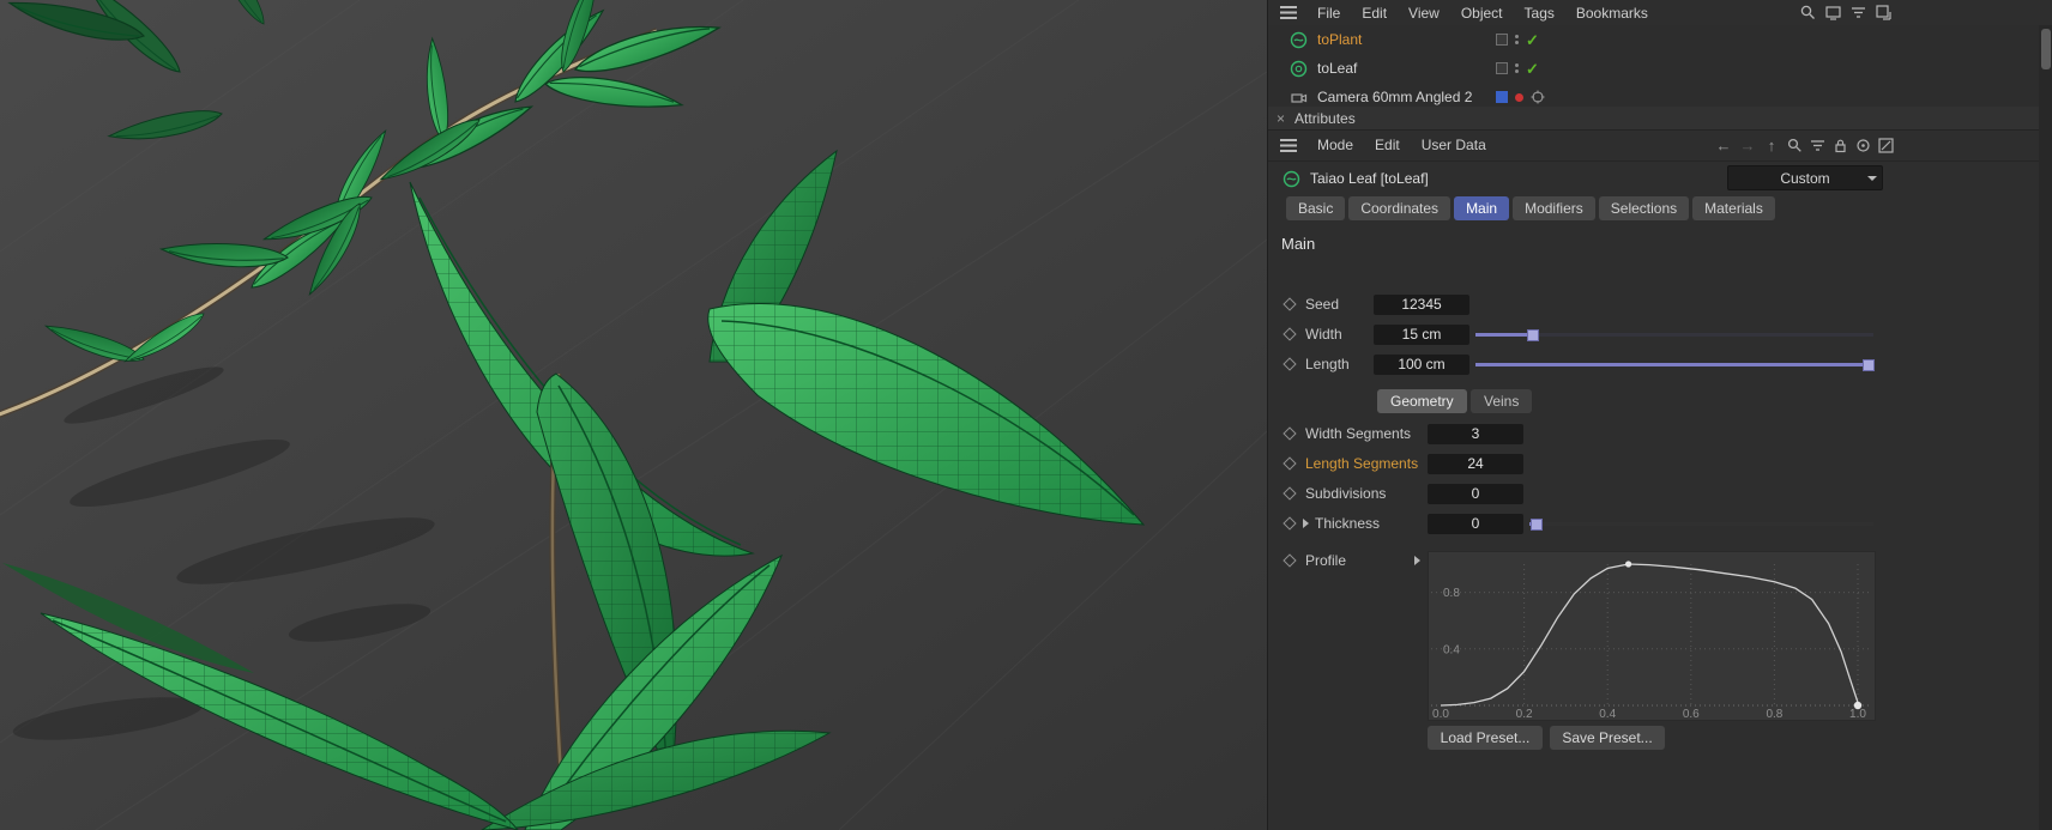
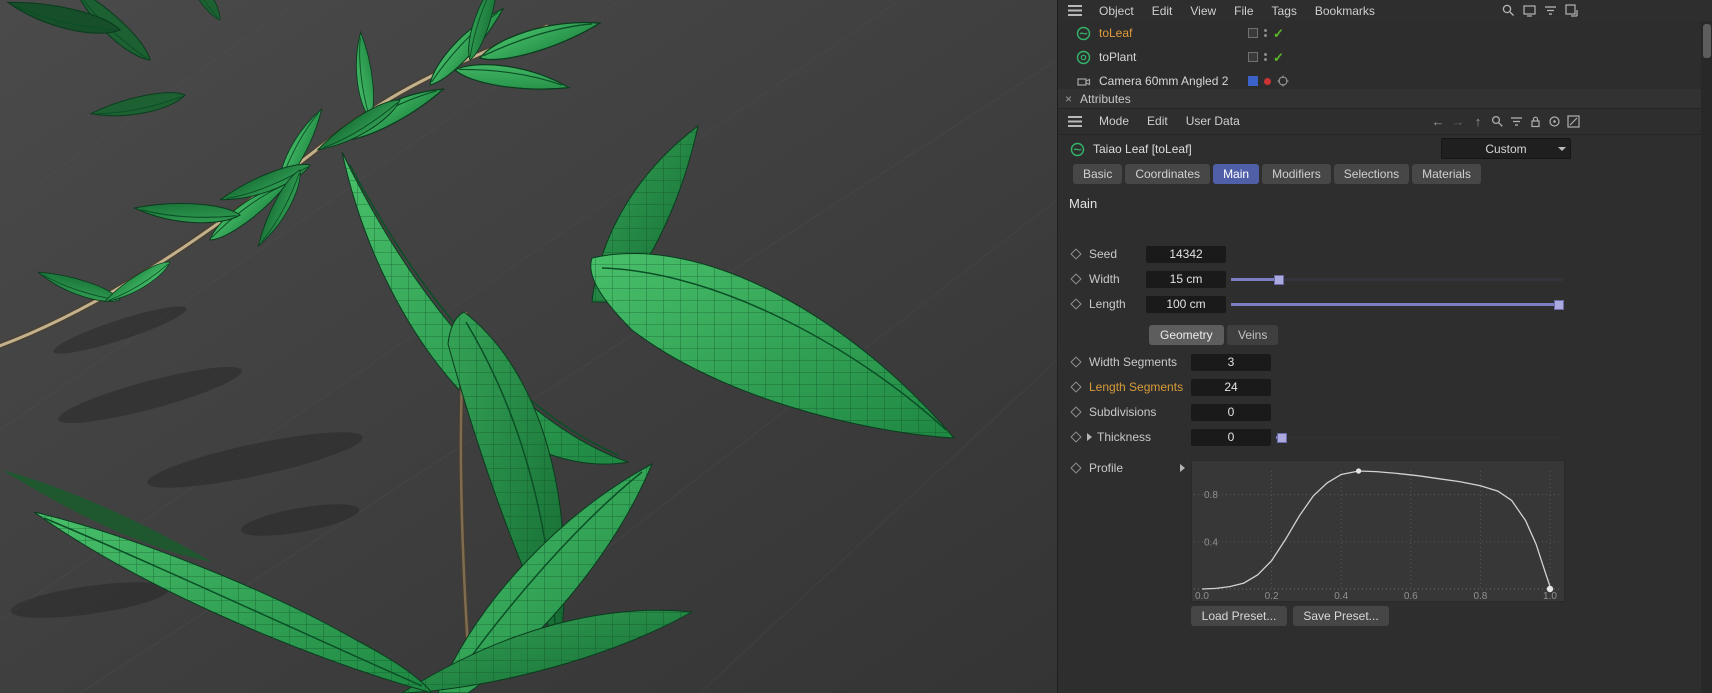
- File
+ Object
  Edit
  View
- Object
+ File
  Tags
  Bookmarks
- toPlant
+ toLeaf
  ✓
- toLeaf
+ toPlant
  ✓
  Camera 60mm Angled 2
  ×
  Attributes
  Mode
  Edit
  User Data
  ←
  →
  ↑
  Taiao Leaf [toLeaf]
  Custom
  Basic
  Coordinates
  Main
  Modifiers
  Selections
  Materials
  Main
  Seed
- 12345
+ 14342
  Width
  15 cm
  Length
  100 cm
  Geometry
  Veins
  Width Segments
  3
  Length Segments
  24
  Subdivisions
  0
  Thickness
  0
  Profile
  0.0
  0.2
  0.4
  0.6
  0.8
  1.0
  0.4
  0.8
  Load Preset...
  Save Preset...
